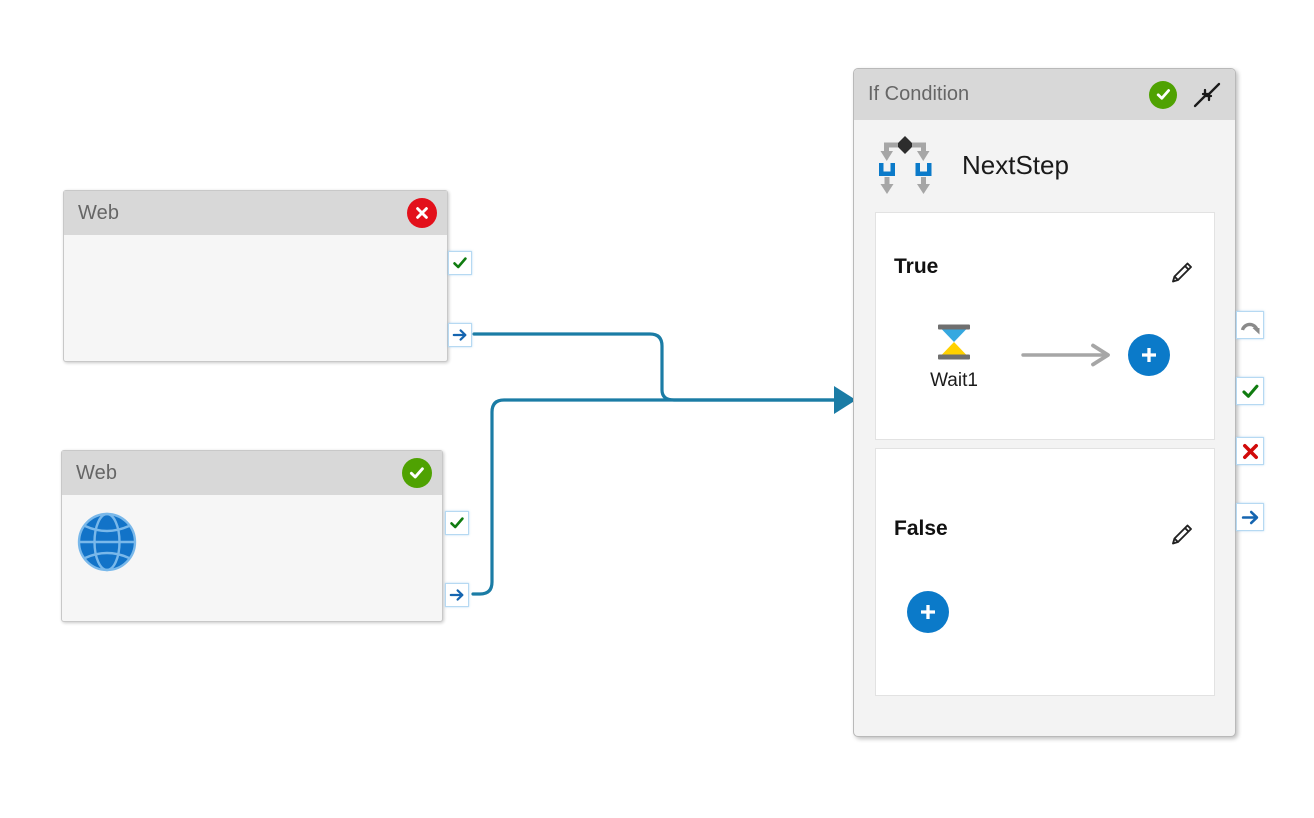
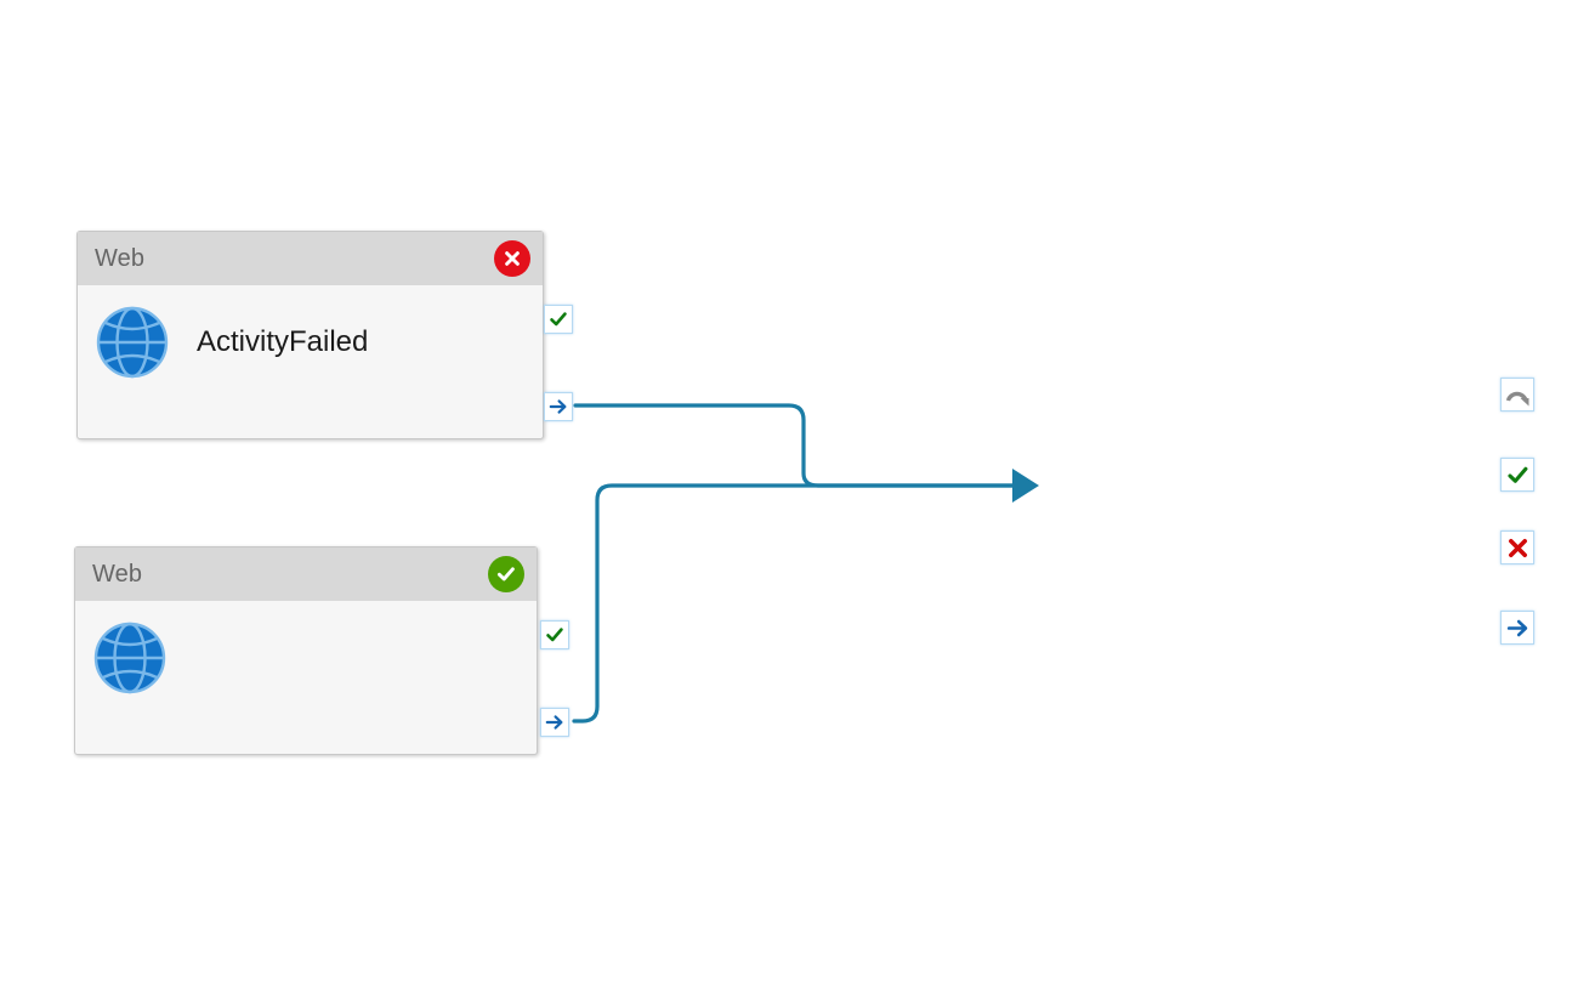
  Web
+ ActivityFailed
  Web
- If Condition
- NextStep
- True
- Wait1
- False
